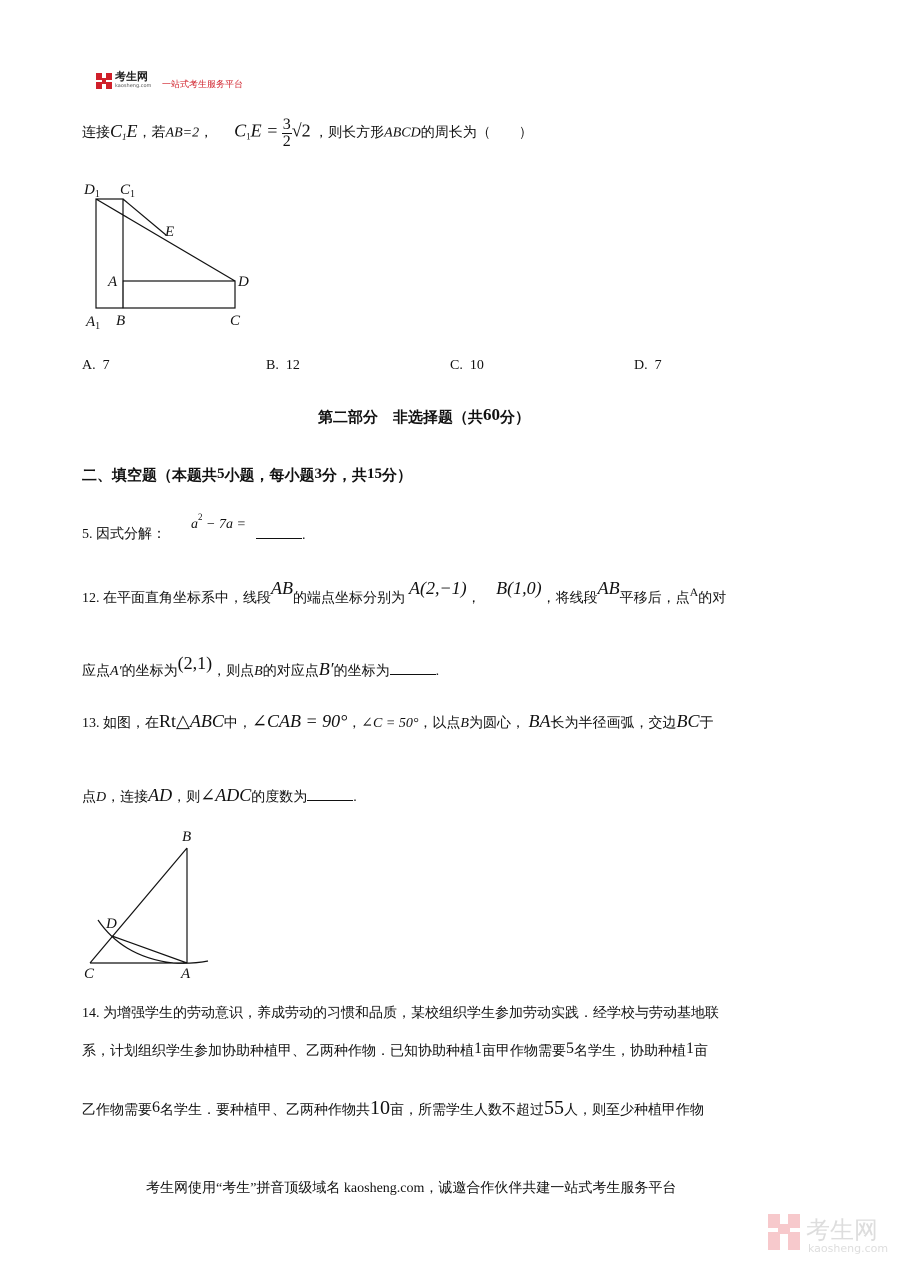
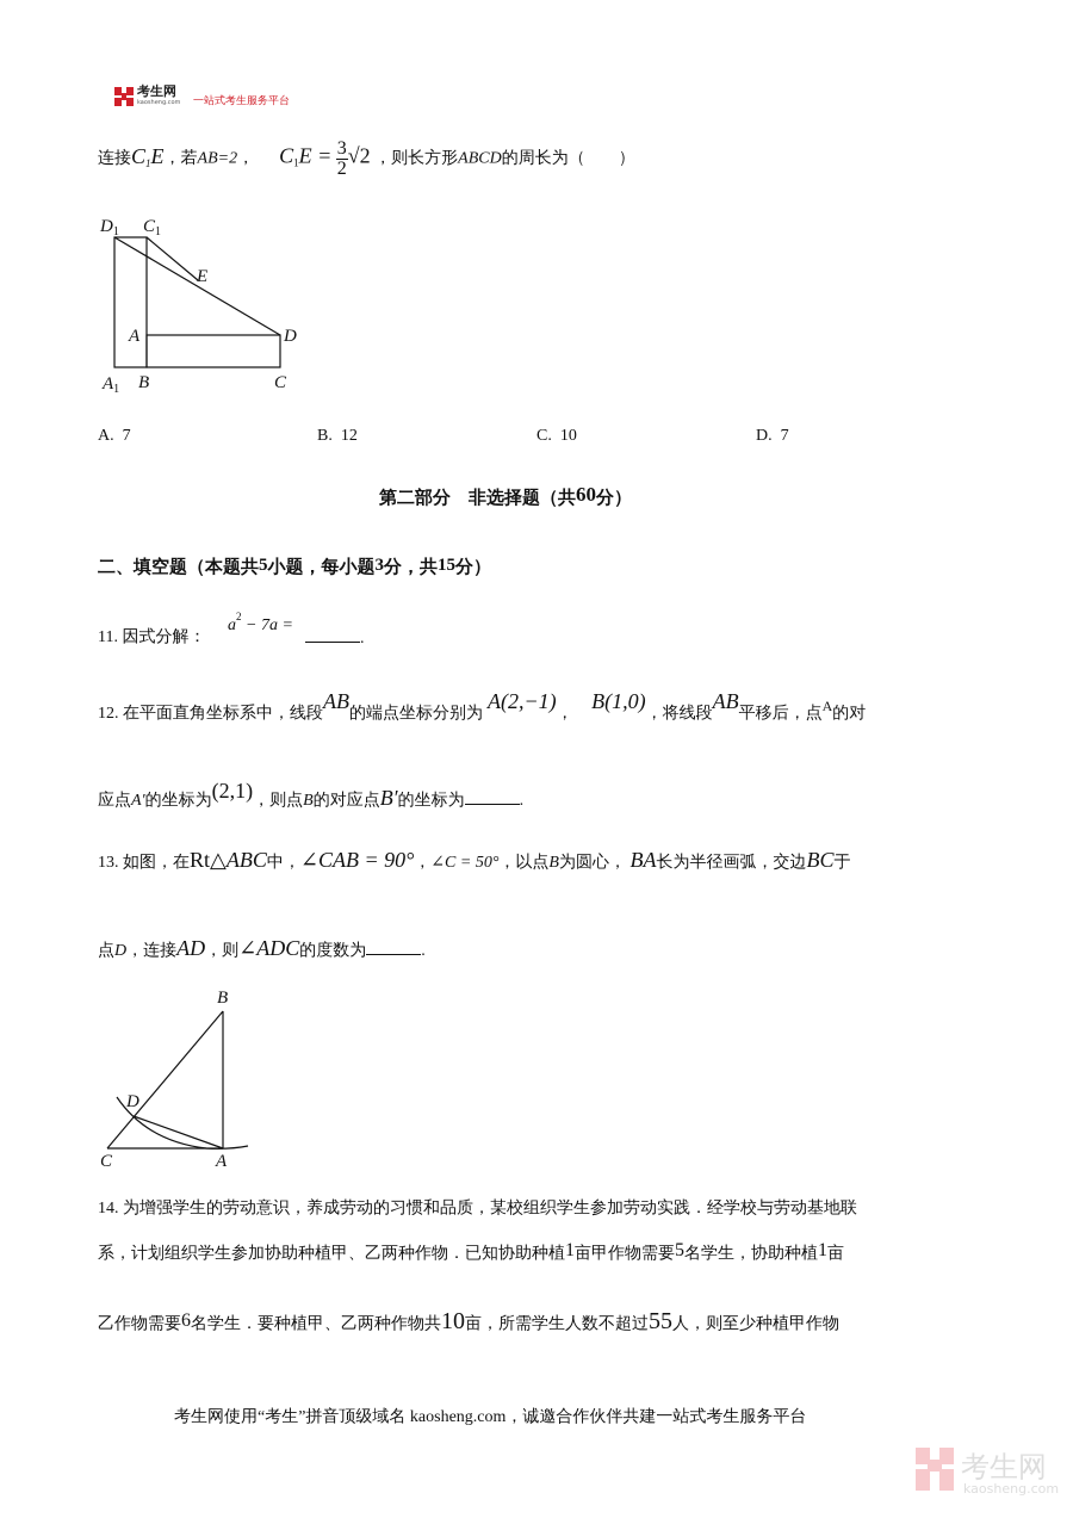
  考生网
  一站式考生服务平台
  连接C1E，若AB=2， C1E =
  3
  2
  √2 ，则长方形ABCD的周长为（ ）
  D1
  C1
  E
  A
  D
  A1
  B
  C
  A. 7
  B. 12
  C. 10
  D. 7
  第二部分 非选择题（共60分）
  二、填空题（本题共5小题，每小题3分，共15分）
- 5. 因式分解：
+ 11. 因式分解：
  a2 − 7a =
  .
  12. 在平面直角坐标系中，线段AB的端点坐标分别为A(2,−1)， B(1,0)，将线段AB平移后，点A的对
  应点A′的坐标为(2,1)，则点B的对应点B′的坐标为 .
  13. 如图，在Rt△ABC中，∠CAB = 90°，∠C = 50°，以点B为圆心， BA长为半径画弧，交边BC于
  点D，连接AD，则∠ADC的度数为 .
  B
  D
  C
  A
  14. 为增强学生的劳动意识，养成劳动的习惯和品质，某校组织学生参加劳动实践．经学校与劳动基地联
  系，计划组织学生参加协助种植甲、乙两种作物．已知协助种植1亩甲作物需要5名学生，协助种植1亩
  乙作物需要6名学生．要种植甲、乙两种作物共10亩，所需学生人数不超过55人，则至少种植甲作物
  考生网使用“考生”拼音顶级域名 kaosheng.com，诚邀合作伙伴共建一站式考生服务平台
  考生网
  kaosheng.com
